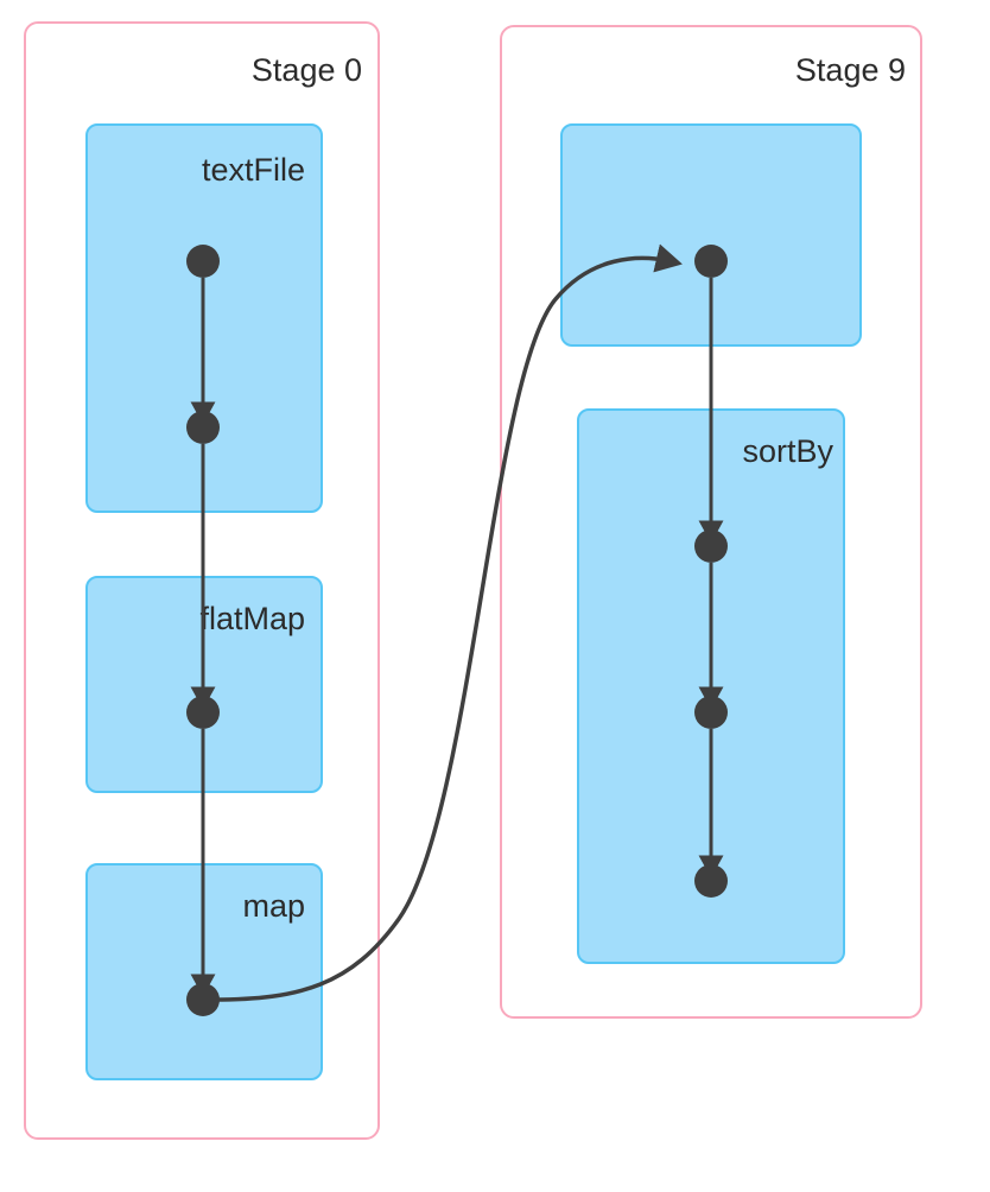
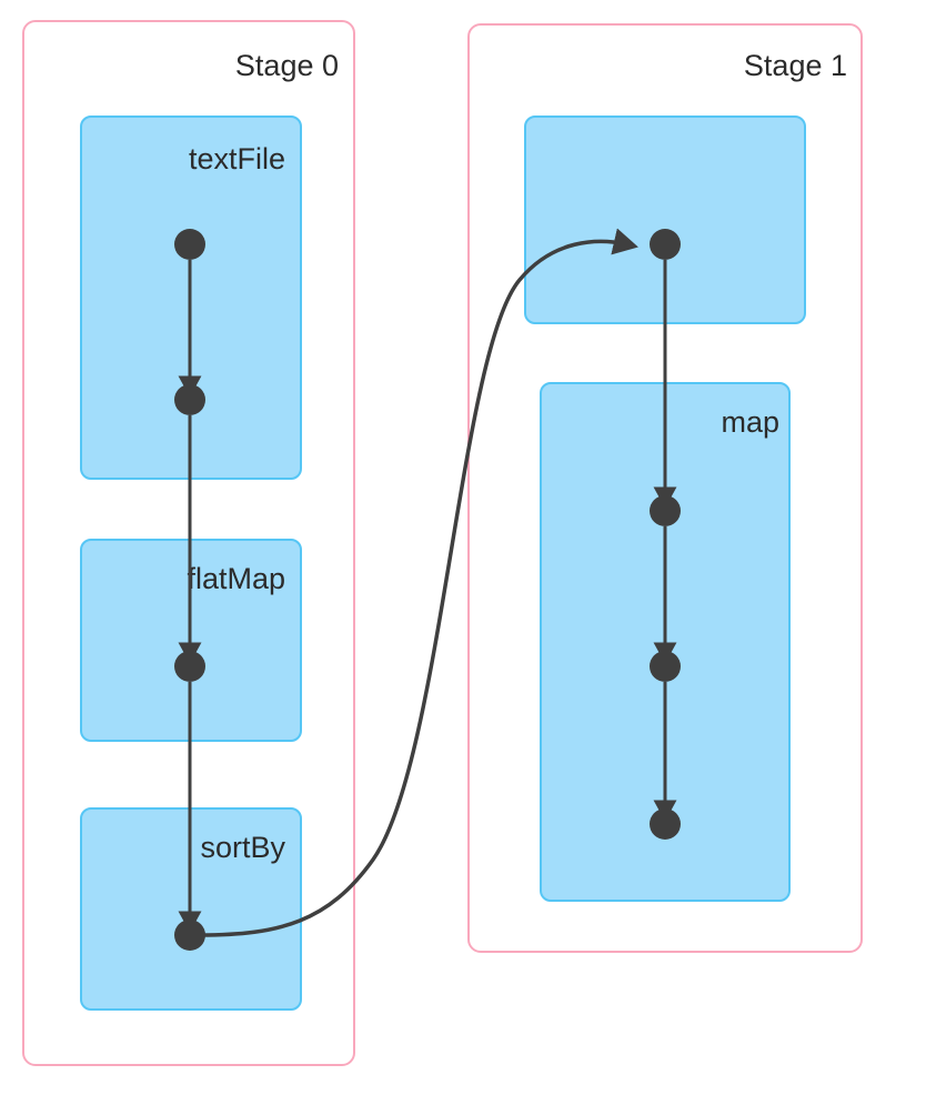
  Stage 0
  textFile
  latMap
- map
+ sortBy
- Stage 9
+ Stage 1
- sortBy
+ map
